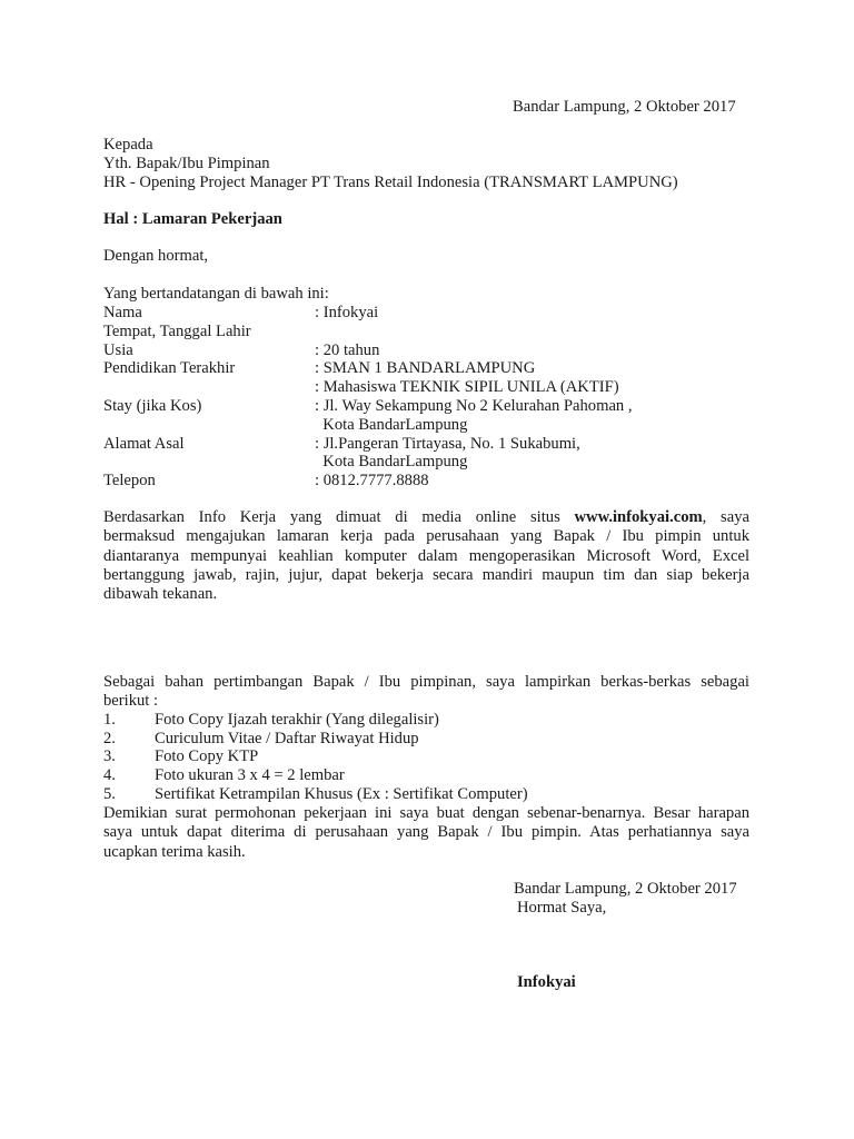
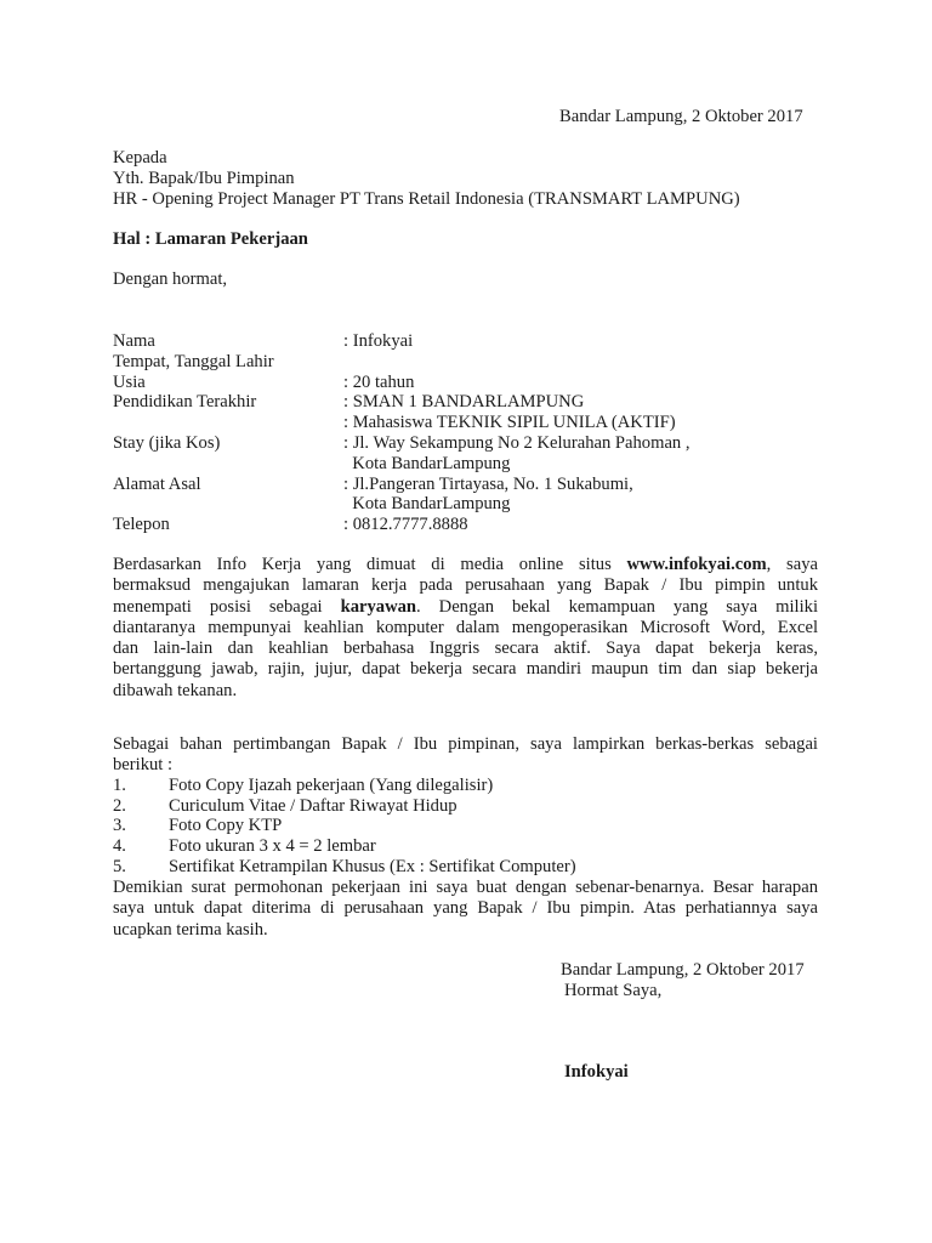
  Bandar Lampung, 2 Oktober 2017
  Kepada
  Yth. Bapak/Ibu Pimpinan
  HR - Opening Project Manager PT Trans Retail Indonesia (TRANSMART LAMPUNG)
  Hal : Lamaran Pekerjaan
  Dengan hormat,
- Yang bertandatangan di bawah ini:
  Nama
  : Infokyai
  Tempat, Tanggal Lahir
  Usia
  : 20 tahun
  Pendidikan Terakhir
  : SMAN 1 BANDARLAMPUNG
  : Mahasiswa TEKNIK SIPIL UNILA (AKTIF)
  Stay (jika Kos)
  : Jl. Way Sekampung No 2 Kelurahan Pahoman ,
  Kota BandarLampung
  Alamat Asal
  : Jl.Pangeran Tirtayasa, No. 1 Sukabumi,
  Kota BandarLampung
  Telepon
  : 0812.7777.8888
  Berdasarkan Info Kerja yang dimuat di media online situs www.infokyai.com, saya
  bermaksud mengajukan lamaran kerja pada perusahaan yang Bapak / Ibu pimpin untuk
+ menempati posisi sebagai karyawan. Dengan bekal kemampuan yang saya miliki
  diantaranya mempunyai keahlian komputer dalam mengoperasikan Microsoft Word, Excel
+ dan lain-lain dan keahlian berbahasa Inggris secara aktif. Saya dapat bekerja keras,
  bertanggung jawab, rajin, jujur, dapat bekerja secara mandiri maupun tim dan siap bekerja
  dibawah tekanan.
  Sebagai bahan pertimbangan Bapak / Ibu pimpinan, saya lampirkan berkas-berkas sebagai
  berikut :
  1.
- Foto Copy Ijazah terakhir (Yang dilegalisir)
+ Foto Copy Ijazah pekerjaan (Yang dilegalisir)
  2.
  Curiculum Vitae / Daftar Riwayat Hidup
  3.
  Foto Copy KTP
  4.
  Foto ukuran 3 x 4 = 2 lembar
  5.
  Sertifikat Ketrampilan Khusus (Ex : Sertifikat Computer)
  Demikian surat permohonan pekerjaan ini saya buat dengan sebenar-benarnya. Besar harapan
  saya untuk dapat diterima di perusahaan yang Bapak / Ibu pimpin. Atas perhatiannya saya
  ucapkan terima kasih.
  Bandar Lampung, 2 Oktober 2017
  Hormat Saya,
  Infokyai
